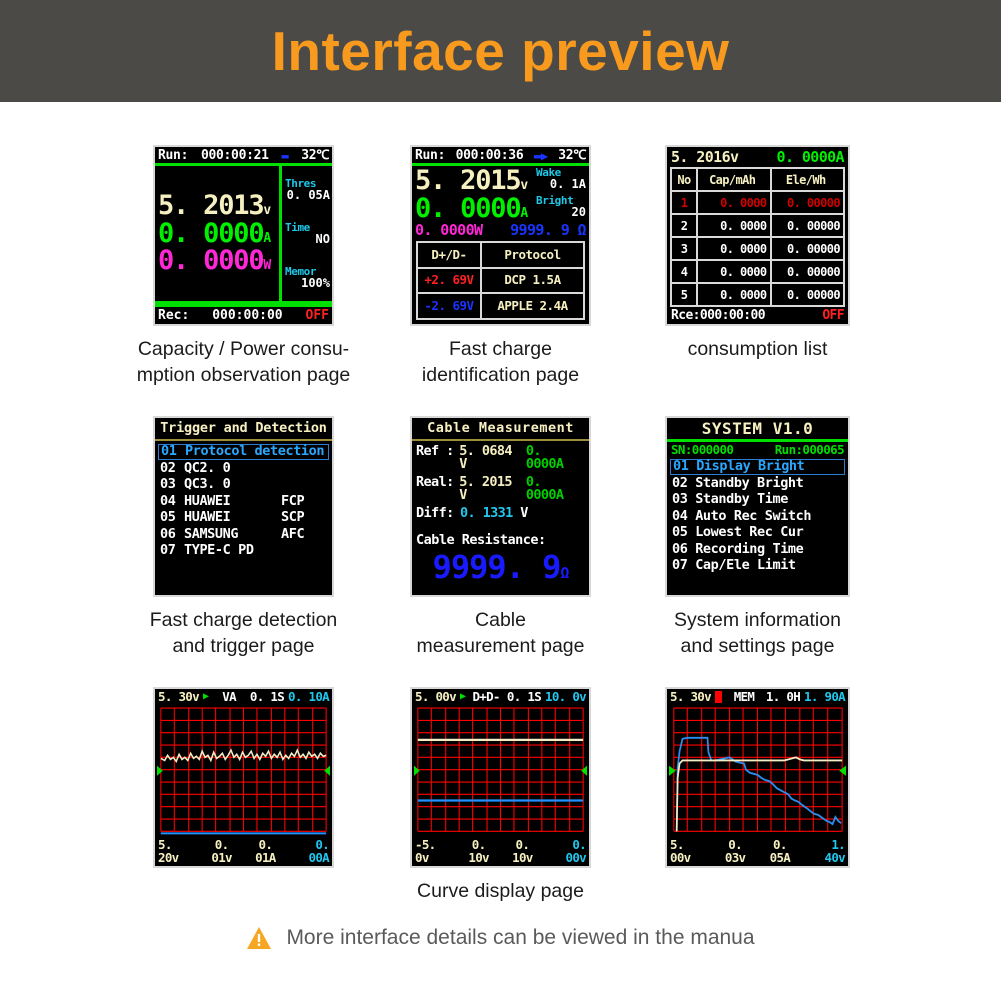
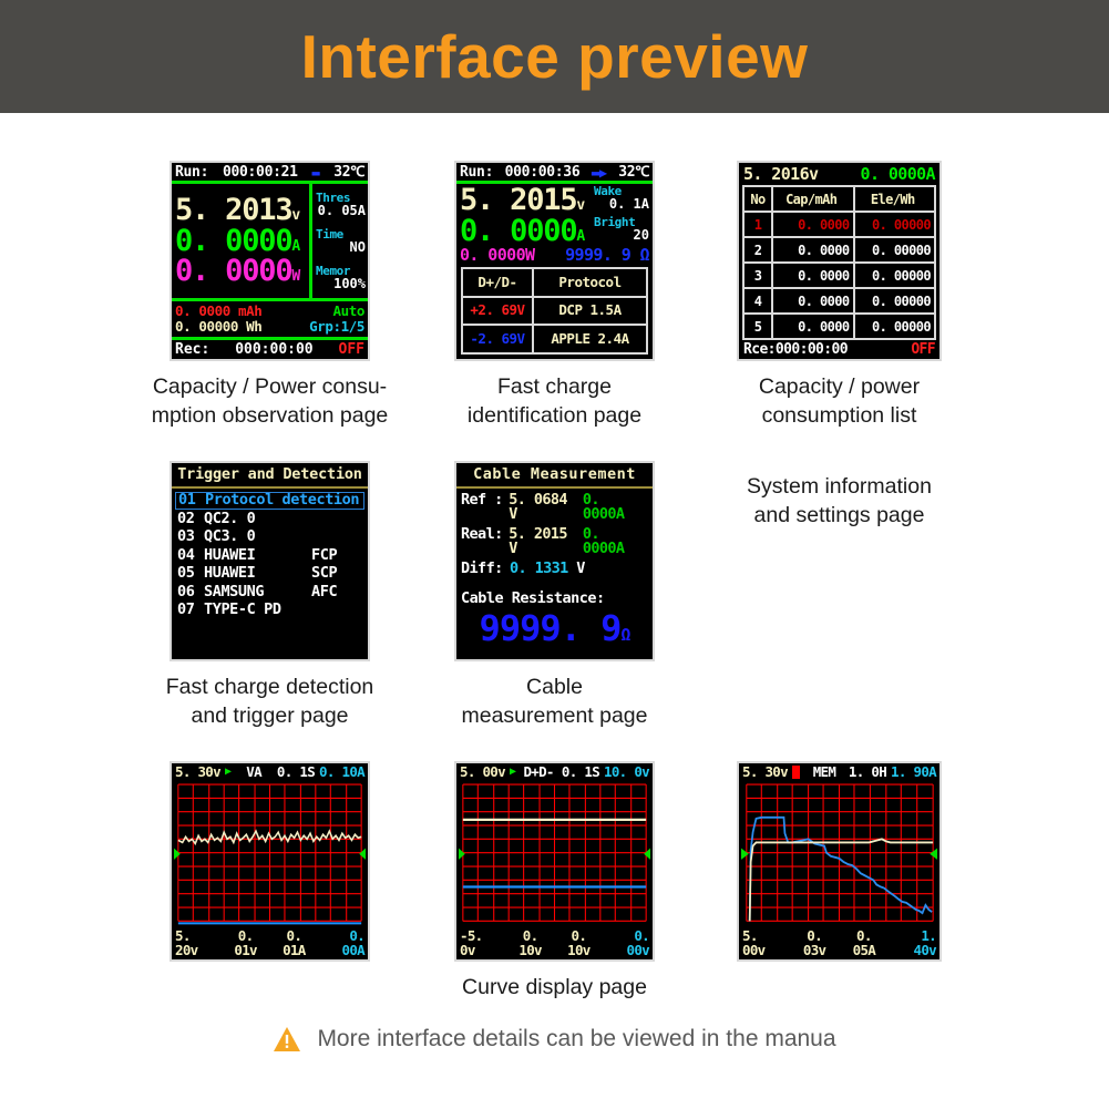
  Interface preview
  Run:
  000:00:21
  ▬
  32℃
  5. 2013v
  0. 0000A
  0. 0000W
  Thres
  0. 05A
  Time
  NO
  Memor
  100%
+ 0. 0000 mAh
+ Auto
+ 0. 00000 Wh
+ Grp:1/5
  Rec:
  000:00:00
  OFF
  Capacity / Power consu-
  mption observation page
  Run:
  000:00:36
  ▬▶
  32℃
  5. 2015v
  Wake
  0. 1A
  0. 0000A
  Bright
  20
  0. 0000W
  9999. 9 Ω
  D+/D-
  Protocol
  +2. 69V
  DCP 1.5A
  -2. 69V
  APPLE 2.4A
  Fast charge
  identification page
  5. 2016v
  0. 0000A
  No
  Cap/mAh
  Ele/Wh
  1
  0. 0000
  0. 00000
  2
  0. 0000
  0. 00000
  3
  0. 0000
  0. 00000
  4
  0. 0000
  0. 00000
  5
  0. 0000
  0. 00000
  Rce:000:00:00
  OFF
+ Capacity / power
  consumption list
  Trigger and Detection
  01
  Protocol detection
  02
  QC2. 0
  03
  QC3. 0
  04
  HUAWEI
  FCP
  05
  HUAWEI
  SCP
  06
  SAMSUNG
  AFC
  07
  TYPE-C PD
  Fast charge detection
  and trigger page
  Cable Measurement
  Ref :
  5. 0684 V
  0. 0000A
  Real:
  5. 2015 V
  0. 0000A
  Diff:
  0. 1331
  V
  Cable Resistance:
  9999. 9Ω
  Cable
  measurement page
- SYSTEM V1.0
- SN:000000
- Run:000065
- 01 Display Bright
- 02 Standby Bright
- 03 Standby Time
- 04 Auto Rec Switch
- 05 Lowest Rec Cur
- 06 Recording Time
- 07 Cap/Ele Limit
  System information
  and settings page
  5. 30v
  ▶
  VA
  0. 1S
  0. 10A
  5. 20v
  0. 01v
  0. 01A
  0. 00A
  5. 00v
  ▶
  D+D-
  0. 1S
  10. 0v
  -5. 0v
  0. 10v
  0. 10v
  0. 00v
  Curve display page
  5. 30v
  MEM
  1. 0H
  1. 90A
  5. 00v
  0. 03v
  0. 05A
  1. 40v
  More interface details can be viewed in the manua
